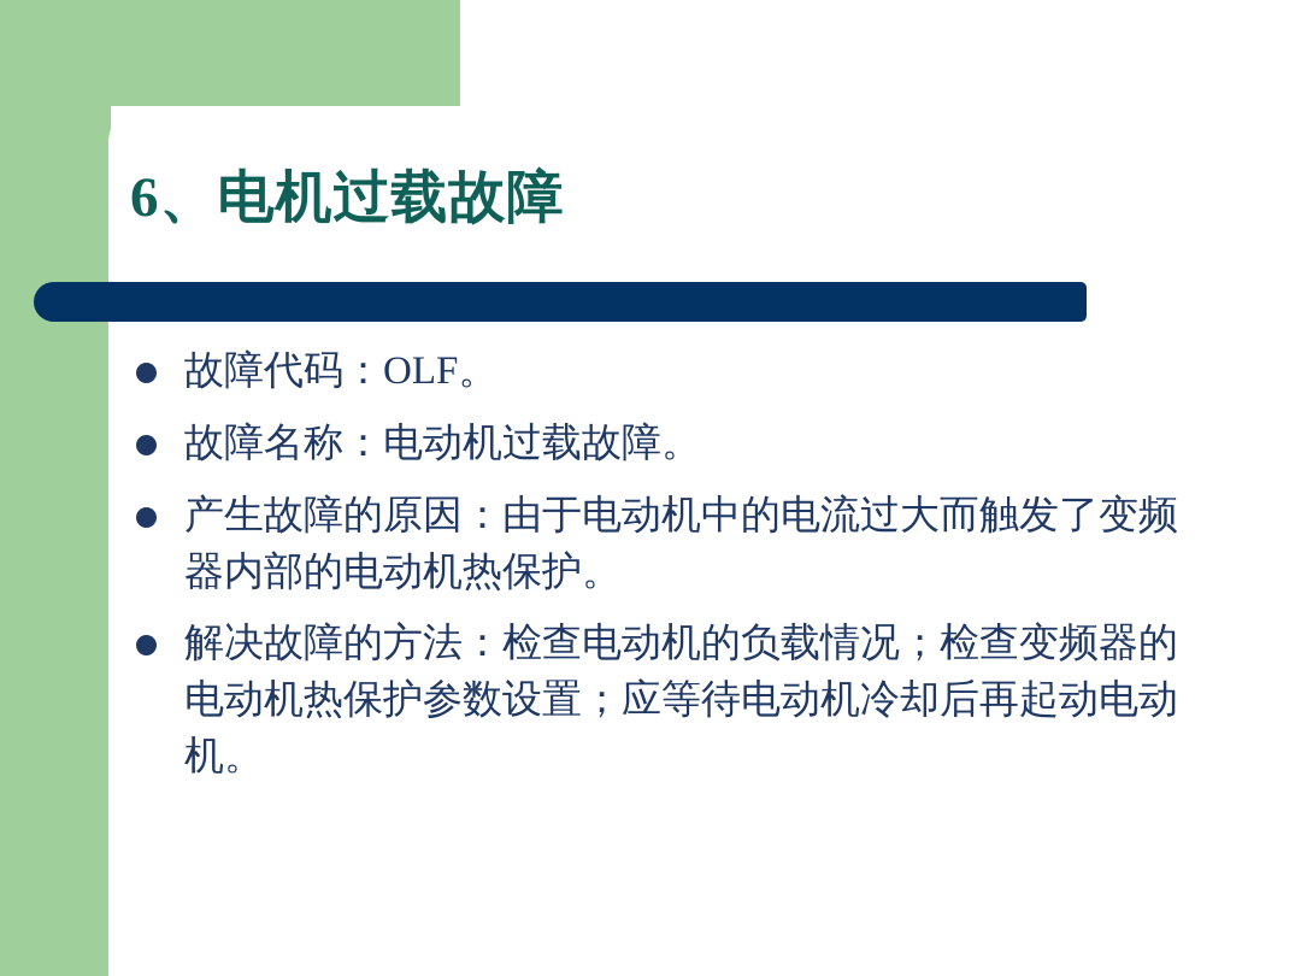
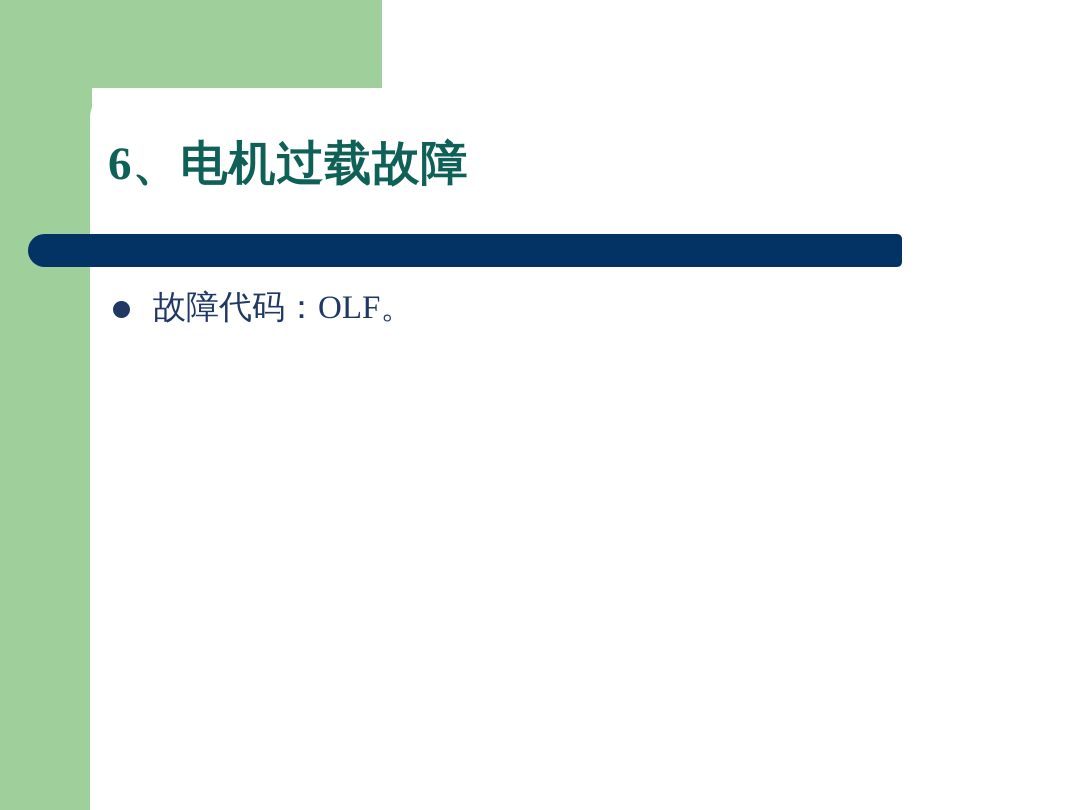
  6、电机过载故障
  故障代码：OLF。
- 故障名称：电动机过载故障。
- 产生故障的原因：由于电动机中的电流过大而触发了变频器内部的电动机热保护。
- 解决故障的方法：检查电动机的负载情况；检查变频器的电动机热保护参数设置；应等待电动机冷却后再起动电动机。
